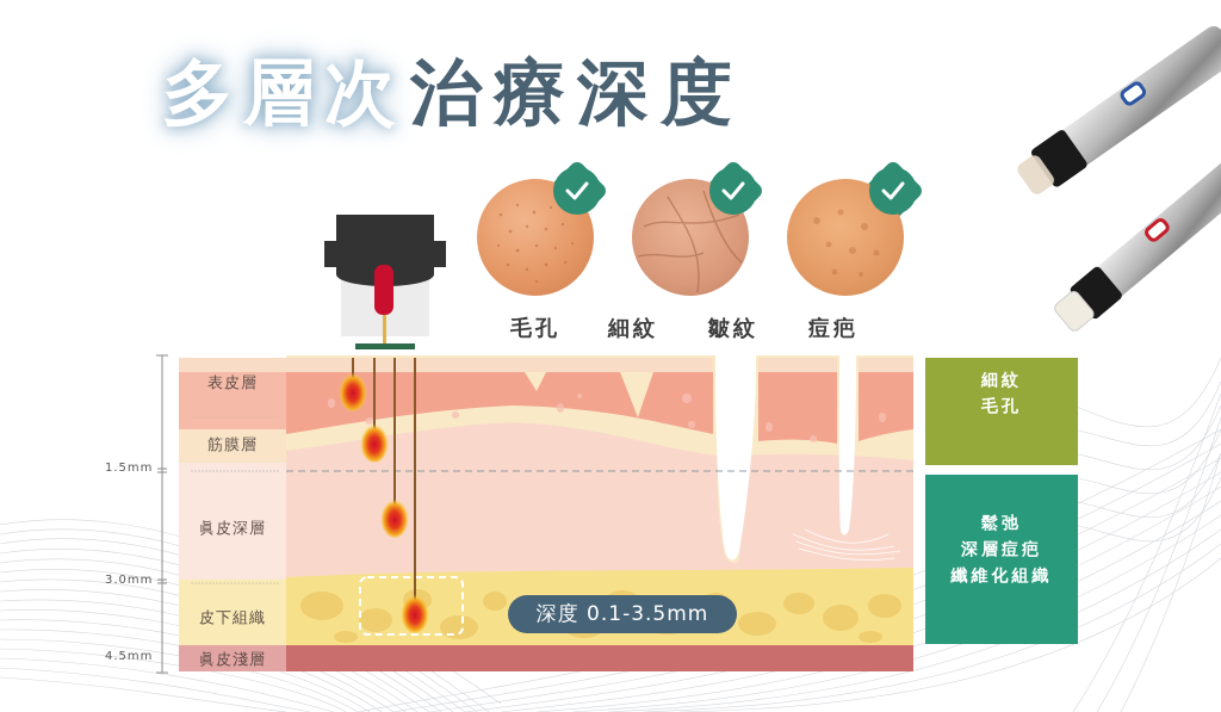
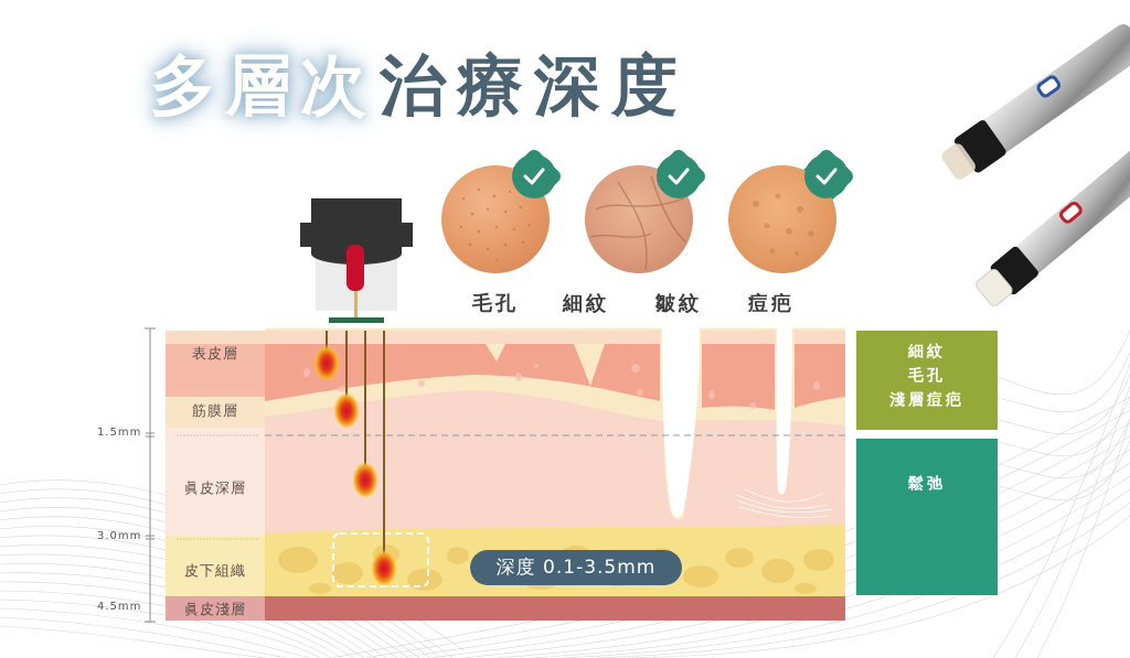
  多層次治療深度
  毛孔
  細紋
  皺紋
  痘疤
  表皮層
  筋膜層
  眞皮深層
  皮下組織
  眞皮淺層
  1.5mm
  3.0mm
  4.5mm
  深度 0.1-3.5mm
  細紋
  毛孔
+ 淺層痘疤
  鬆弛
- 深層痘疤
- 纖維化組織
